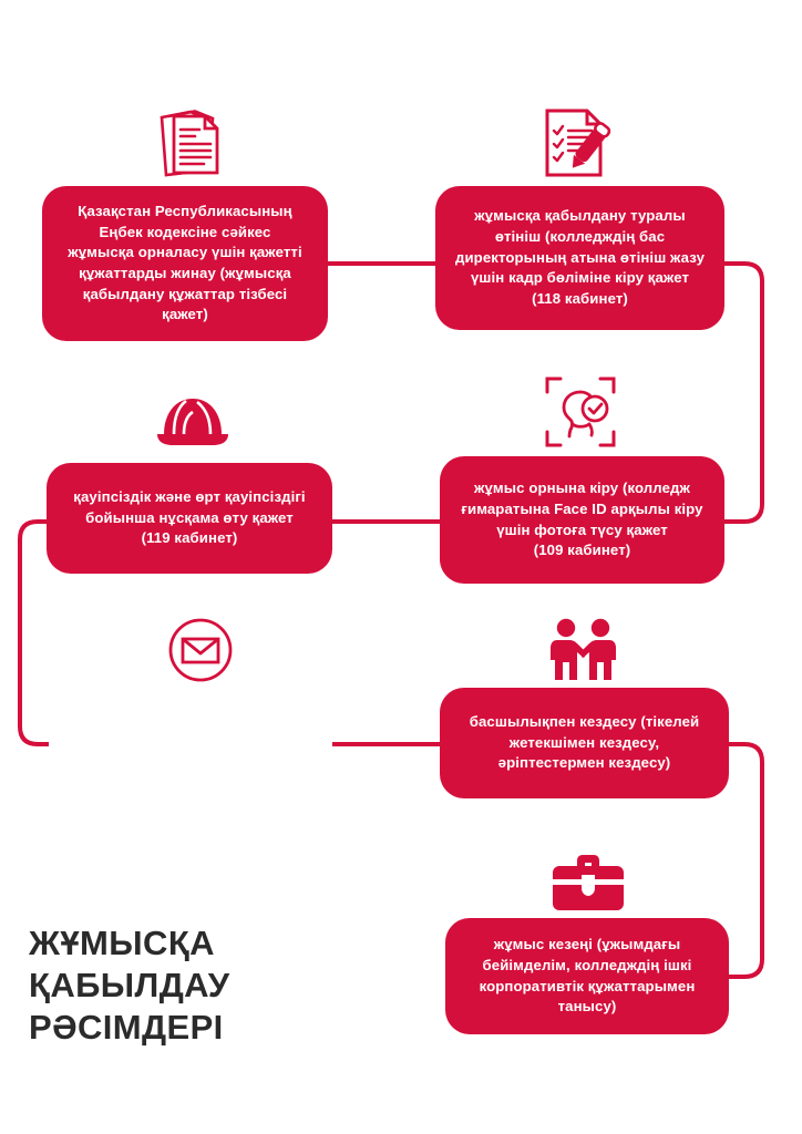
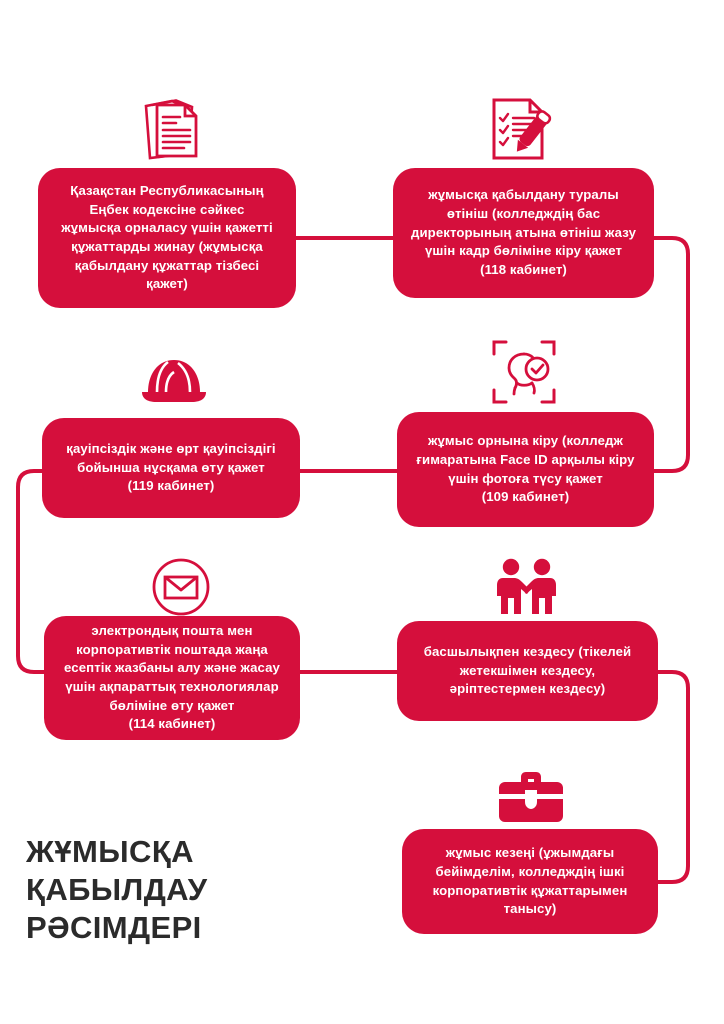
  Қазақстан Республикасының
  Еңбек кодексіне сәйкес
  жұмысқа орналасу үшін қажетті
  құжаттарды жинау (жұмысқа
  қабылдану құжаттар тізбесі
  қажет)
  жұмысқа қабылдану туралы
  өтініш (колледждің бас
  директорының атына өтініш жазу
  үшін кадр бөліміне кіру қажет
  (118 кабинет)
  қауіпсіздік және өрт қауіпсіздігі
  бойынша нұсқама өту қажет
  (119 кабинет)
  жұмыс орнына кіру (колледж
  ғимаратына Face ID арқылы кіру
  үшін фотоға түсу қажет
  (109 кабинет)
+ электрондық пошта мен
+ корпоративтік поштада жаңа
+ есептік жазбаны алу және жасау
+ үшін ақпараттық технологиялар
+ бөліміне өту қажет
+ (114 кабинет)
  басшылықпен кездесу (тікелей
  жетекшімен кездесу,
  әріптестермен кездесу)
  жұмыс кезеңі (ұжымдағы
  бейімделім, колледждің ішкі
  корпоративтік құжаттарымен
  танысу)
  ЖҰМЫСҚА
  ҚАБЫЛДАУ
  РӘСІМДЕРІ
